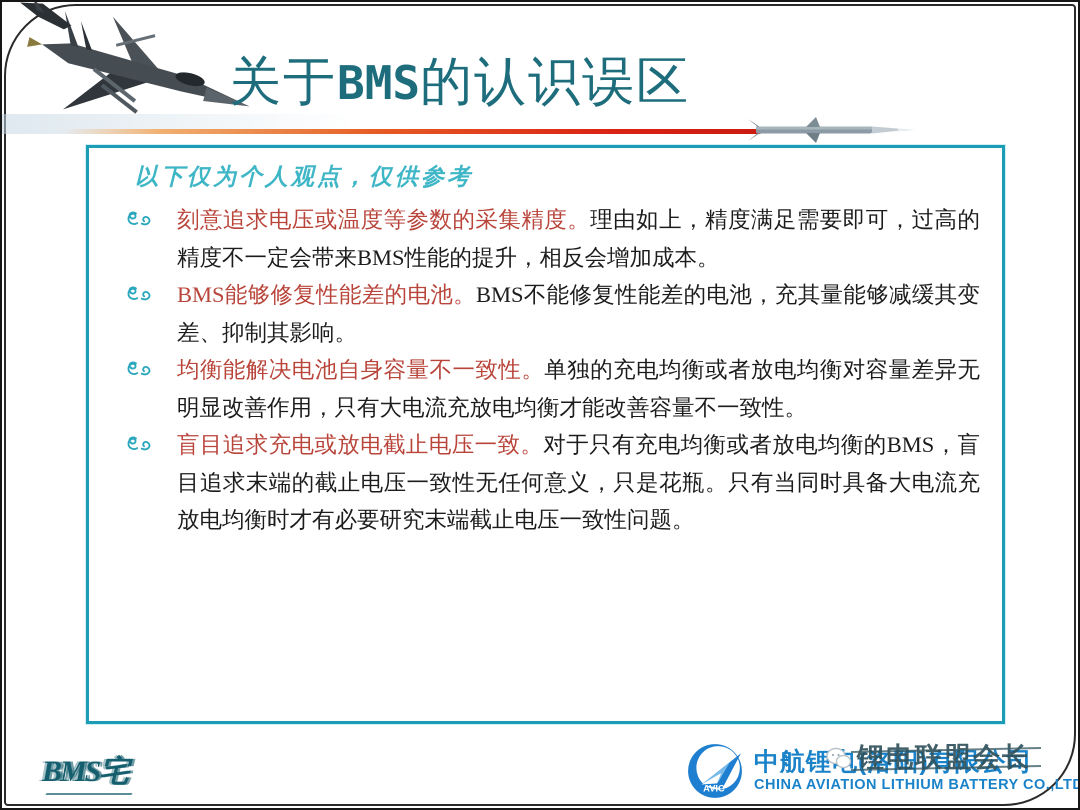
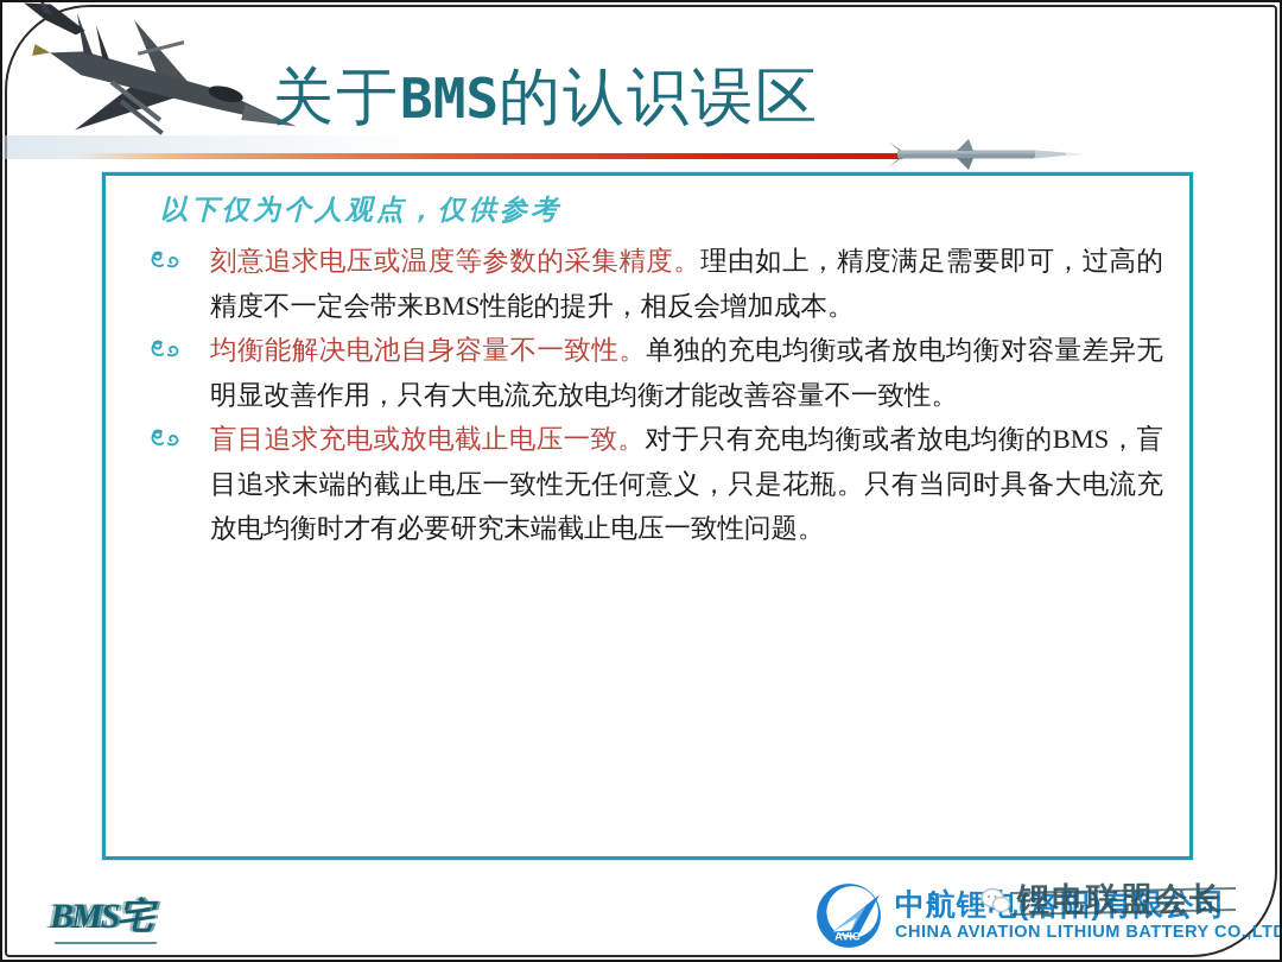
  关于BMS的认识误区
  以下仅为个人观点，仅供参考
  刻意追求电压或温度等参数的采集精度。理由如上，精度满足需要即可，过高的精度不一定会带来BMS性能的提升，相反会增加成本。
- BMS能够修复性能差的电池。BMS不能修复性能差的电池，充其量能够减缓其变差、抑制其影响。
  均衡能解决电池自身容量不一致性。单独的充电均衡或者放电均衡对容量差异无明显改善作用，只有大电流充放电均衡才能改善容量不一致性。
  盲目追求充电或放电截止电压一致。对于只有充电均衡或者放电均衡的BMS，盲目追求末端的截止电压一致性无任何意义，只是花瓶。只有当同时具备大电流充放电均衡时才有必要研究末端截止电压一致性问题。
  BMS宅
  AVIC
  中航锂(洛阳)有限公司
  CHINA AVIATION LITHIUM BATTERY CO.,LTD
  锂电联盟会长
